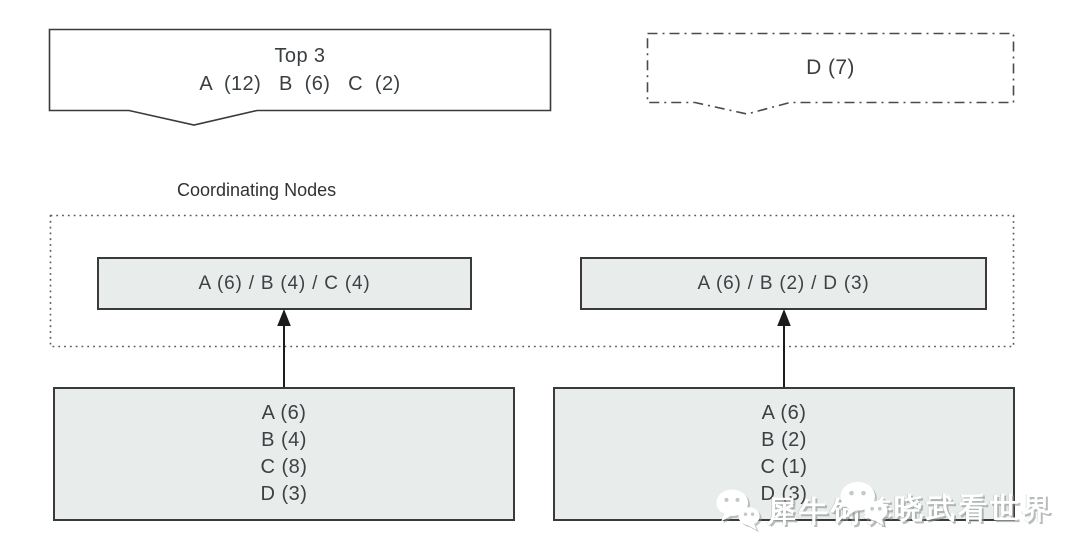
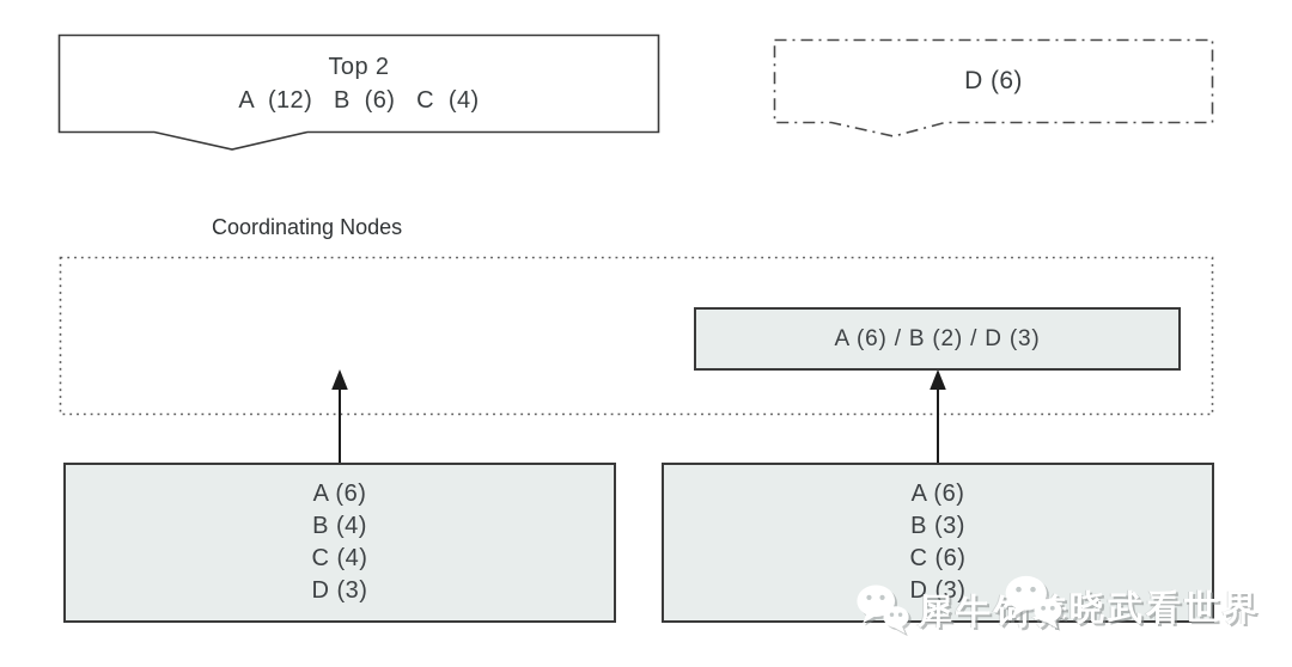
- Top 3
+ Top 2
- A (12) B (6) C (2)
+ A (12) B (6) C (4)
- D (7)
+ D (6)
  Coordinating Nodes
- A (6) / B (4) / C (4)
  A (6) / B (2) / D (3)
  A (6)
  B (4)
- C (8)
+ C (4)
  D (3)
  A (6)
- B (2)
+ B (3)
- C (1)
+ C (6)
  D (3)
  犀牛饲
  晓武看世界
